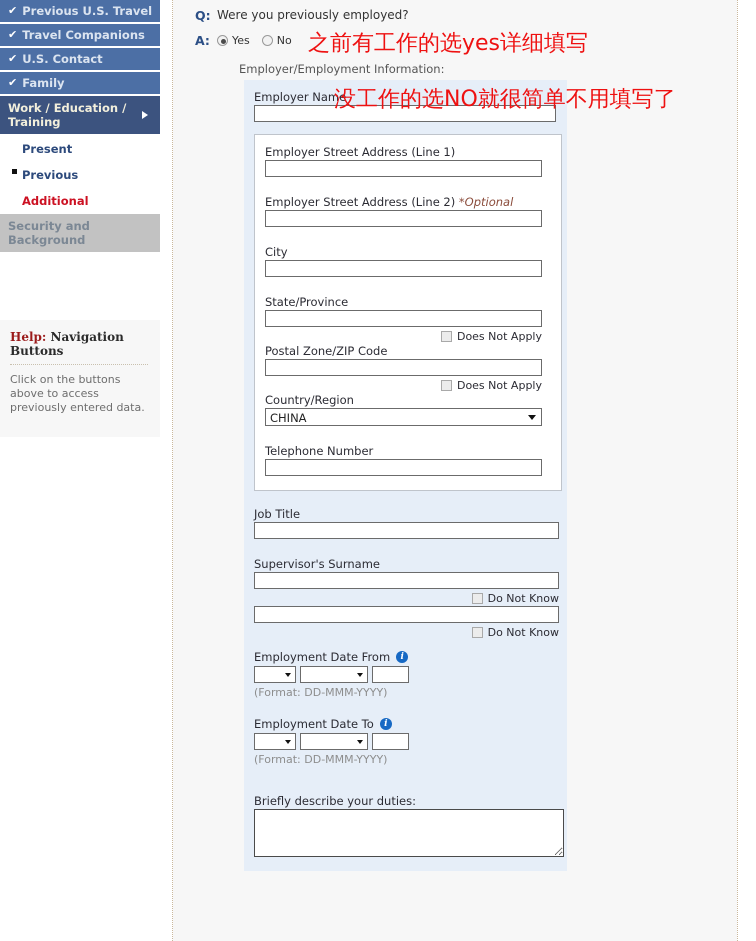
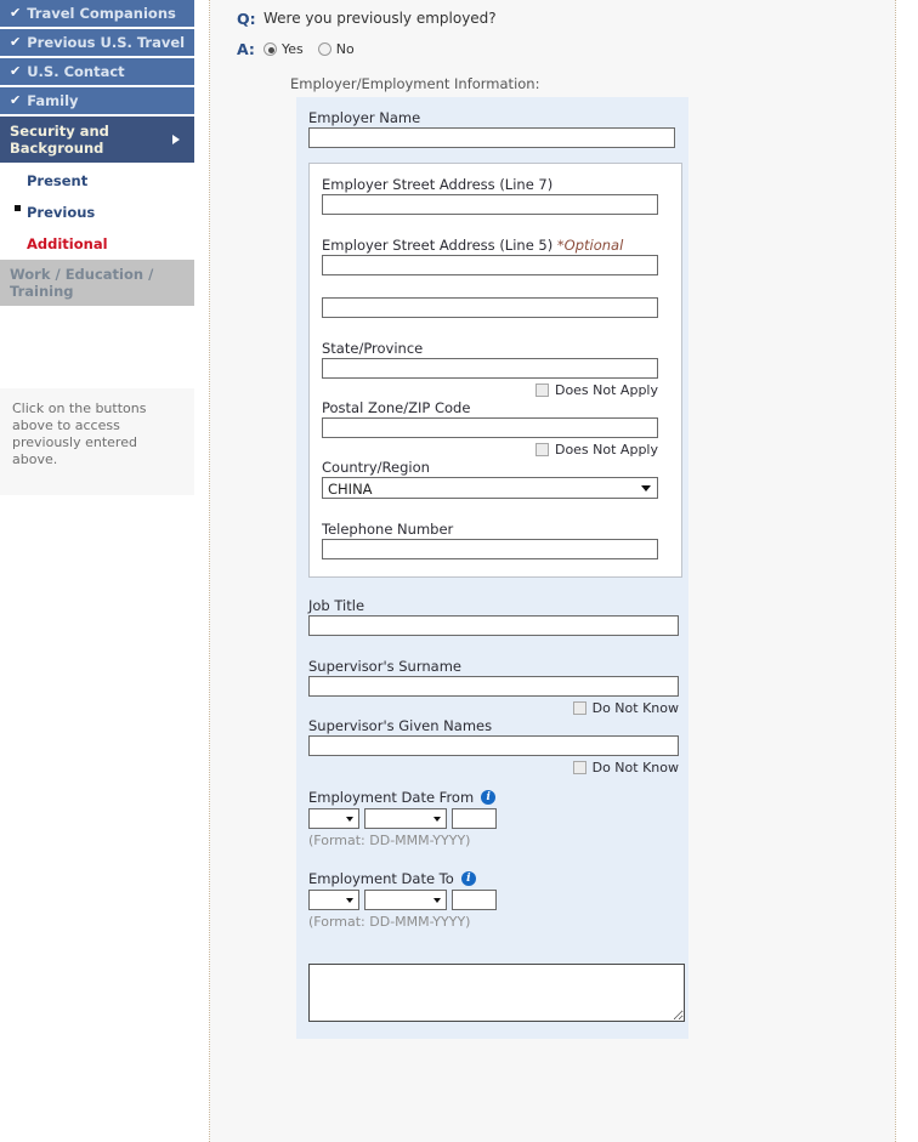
  ✔
- Previous U.S. Travel
+ Travel Companions
  ✔
- Travel Companions
+ Previous U.S. Travel
  ✔
  U.S. Contact
  ✔
  Family
- Work / Education / Training
+ Security and Background
  Present
  Previous
  Additional
- Security and Background
+ Work / Education / Training
- Help: Navigation Buttons
- Click on the buttons above to access previously entered data.
+ Click on the buttons above to access previously entered above.
  Q:
  Were you previously employed?
  A:
  Yes
  No
  Employer/Employment Information:
  Employer Name
- Employer Street Address (Line 1)
+ Employer Street Address (Line 7)
- Employer Street Address (Line 2) *Optional
+ Employer Street Address (Line 5) *Optional
- City
  State/Province
  Does Not Apply
  Postal Zone/ZIP Code
  Does Not Apply
  Country/Region
  CHINA
  Telephone Number
  Job Title
  Supervisor's Surname
  Do Not Know
+ Supervisor's Given Names
  Do Not Know
  Employment Date From
  i
  (Format: DD-MMM-YYYY)
  Employment Date To
  i
  (Format: DD-MMM-YYYY)
- Briefly describe your duties:
- 之前有工作的选yes详细填写
- 没工作的选NO就很简单不用填写了
